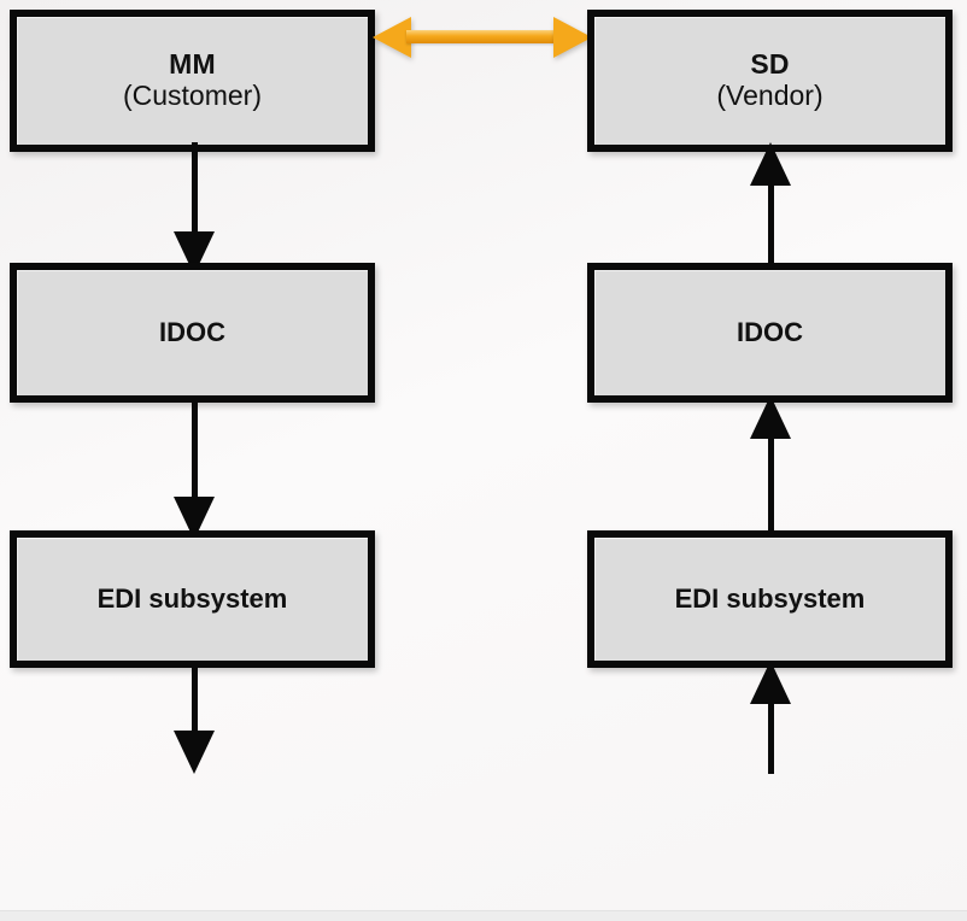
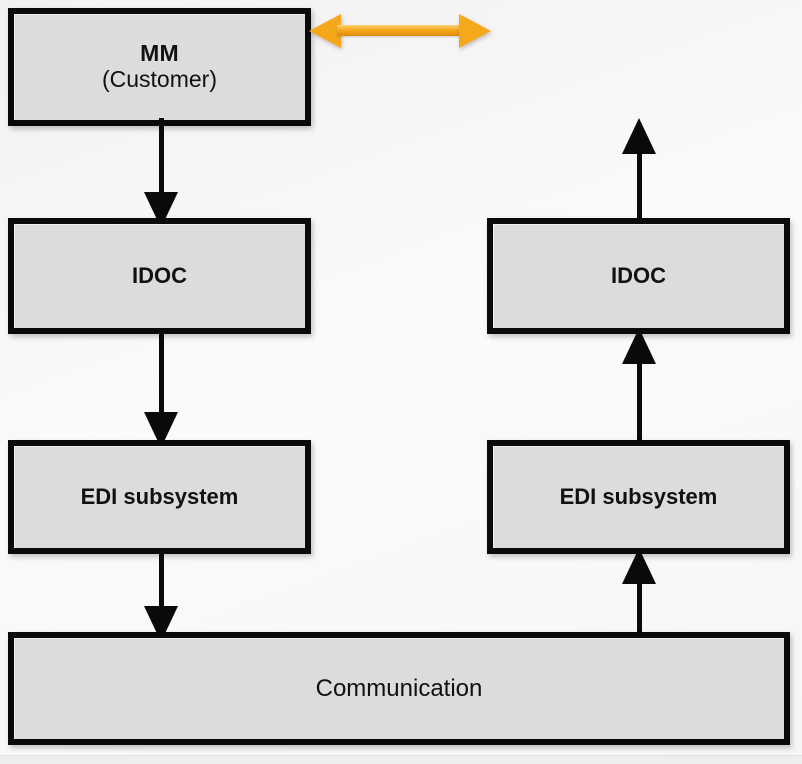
  MM
  (Customer)
- SD
- (Vendor)
  IDOC
  IDOC
  EDI subsystem
  EDI subsystem
+ Communication
